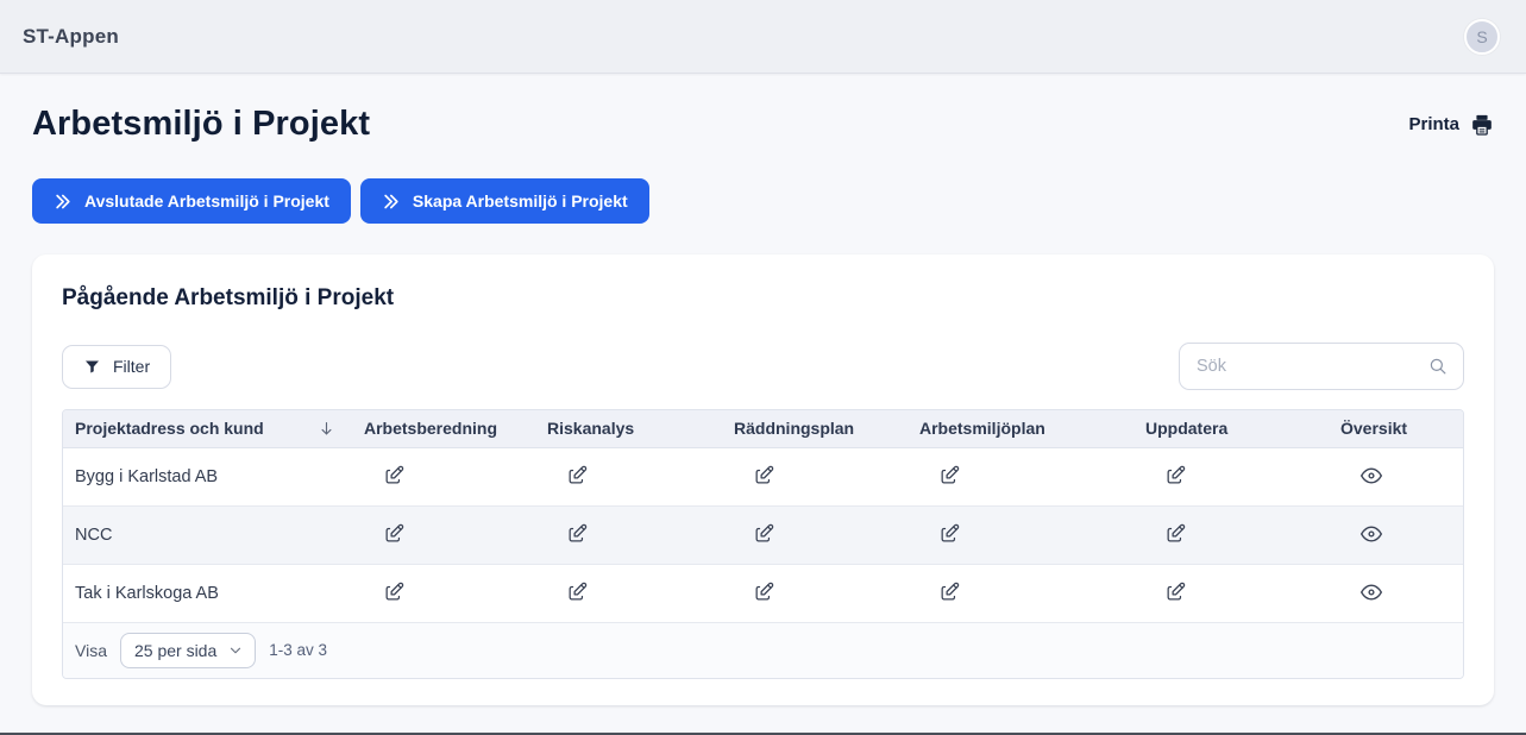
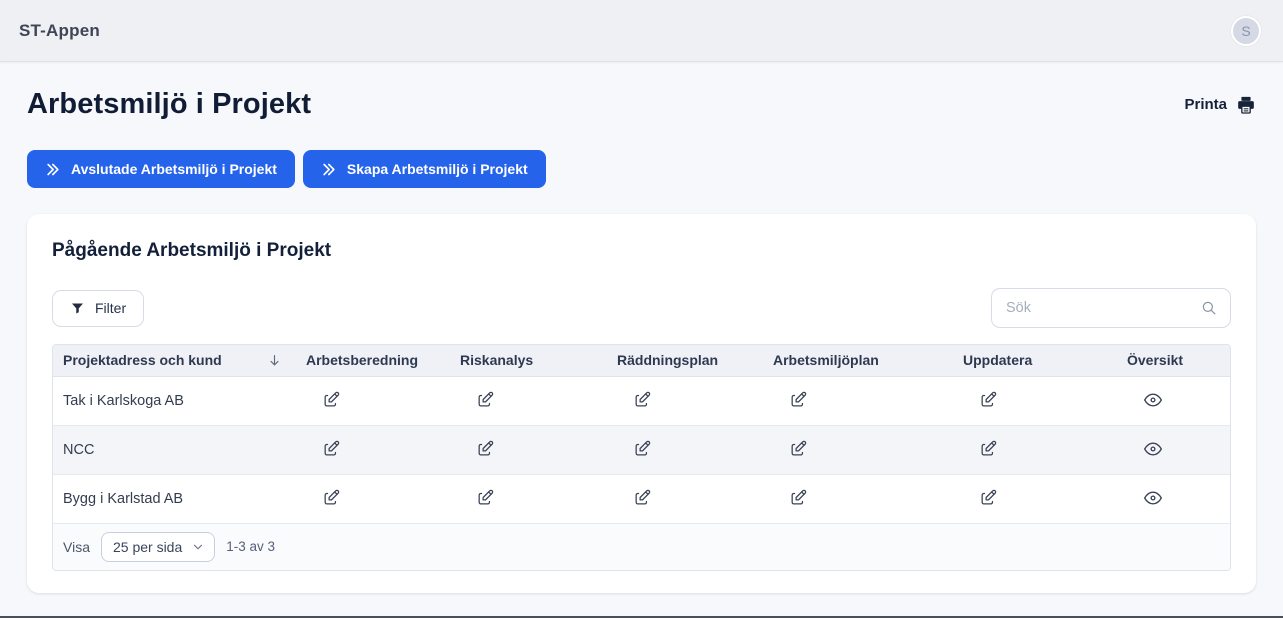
  ST-Appen
  S
  Arbetsmiljö i Projekt
  Printa
  Avslutade Arbetsmiljö i Projekt
  Skapa Arbetsmiljö i Projekt
  Pågående Arbetsmiljö i Projekt
  Filter
  Sök
  Projektadress och kund	Arbetsberedning	Riskanalys	Räddningsplan	Arbetsmiljöplan	Uppdatera	Översikt
- Bygg i Karlstad AB
+ Tak i Karlskoga AB
  NCC
- Tak i Karlskoga AB
+ Bygg i Karlstad AB
  Visa
  25 per sida
  1-3 av 3
